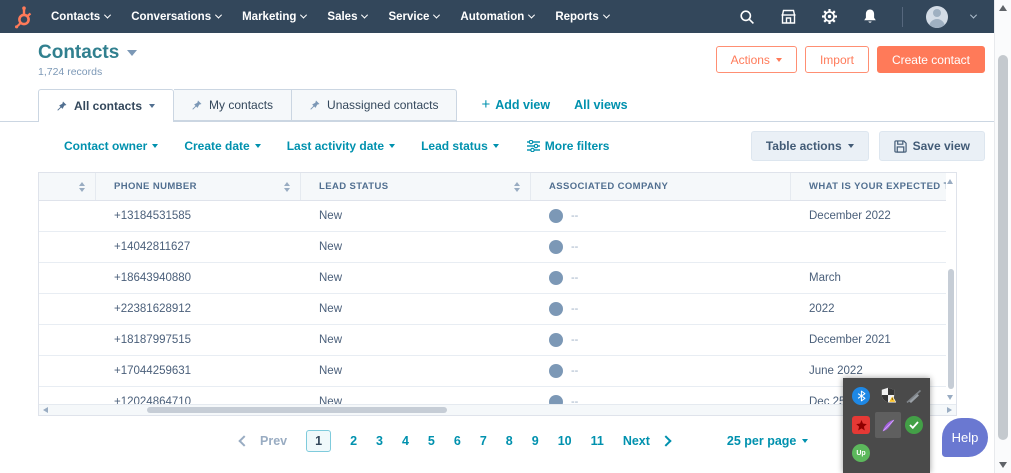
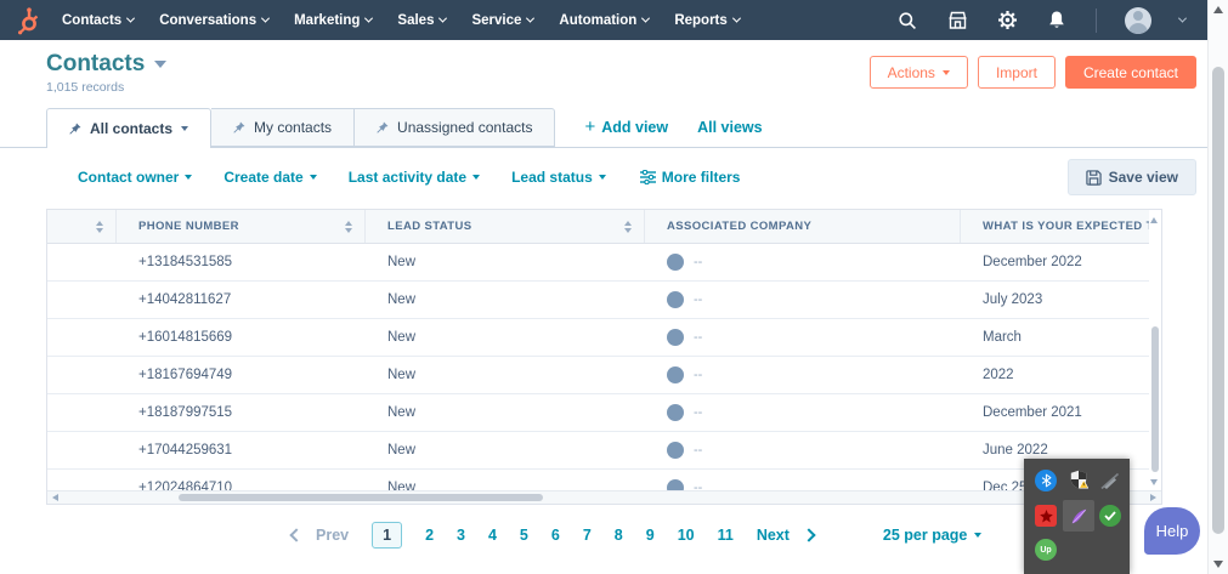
  Contacts
  Conversations
  Marketing
  Sales
  Service
  Automation
  Reports
  Contacts
- 1,724 records
+ 1,015 records
  Actions
  Import
  Create contact
  All contacts
  My contacts
  Unassigned contacts
  +
  Add view
  All views
  Contact owner
  Create date
  Last activity date
  Lead status
  More filters
- Table actions
  Save view
  PHONE NUMBER
  LEAD STATUS
  ASSOCIATED COMPANY
  +13184531585
  New
  --
  December 2022
  +14042811627
  New
  --
+ July 2023
- +18643940880
+ +16014815669
  New
  --
  March
- +22381628912
+ +18167694749
  New
  --
  2022
  +18187997515
  New
  --
  December 2021
  +17044259631
  New
  --
  June 2022
  +12024864710
  New
  --
  Dec 2
  Prev
  1
  2
  3
  4
  5
  6
  7
  8
  9
  10
  11
  Next
  25 per page
  Help
